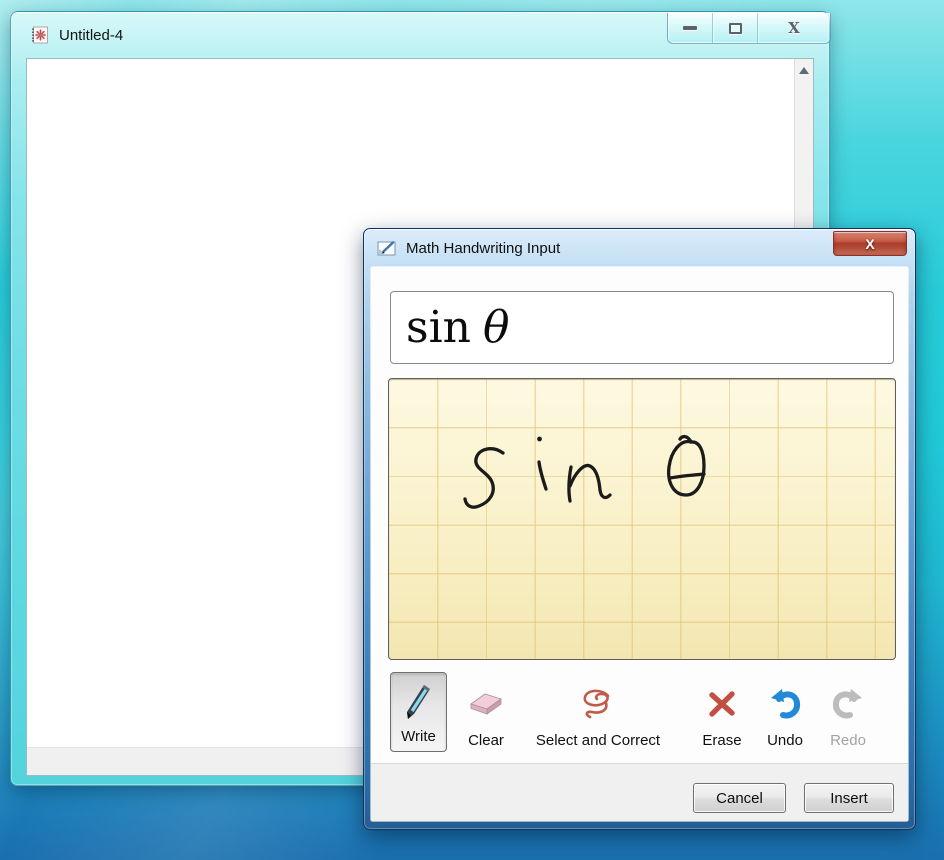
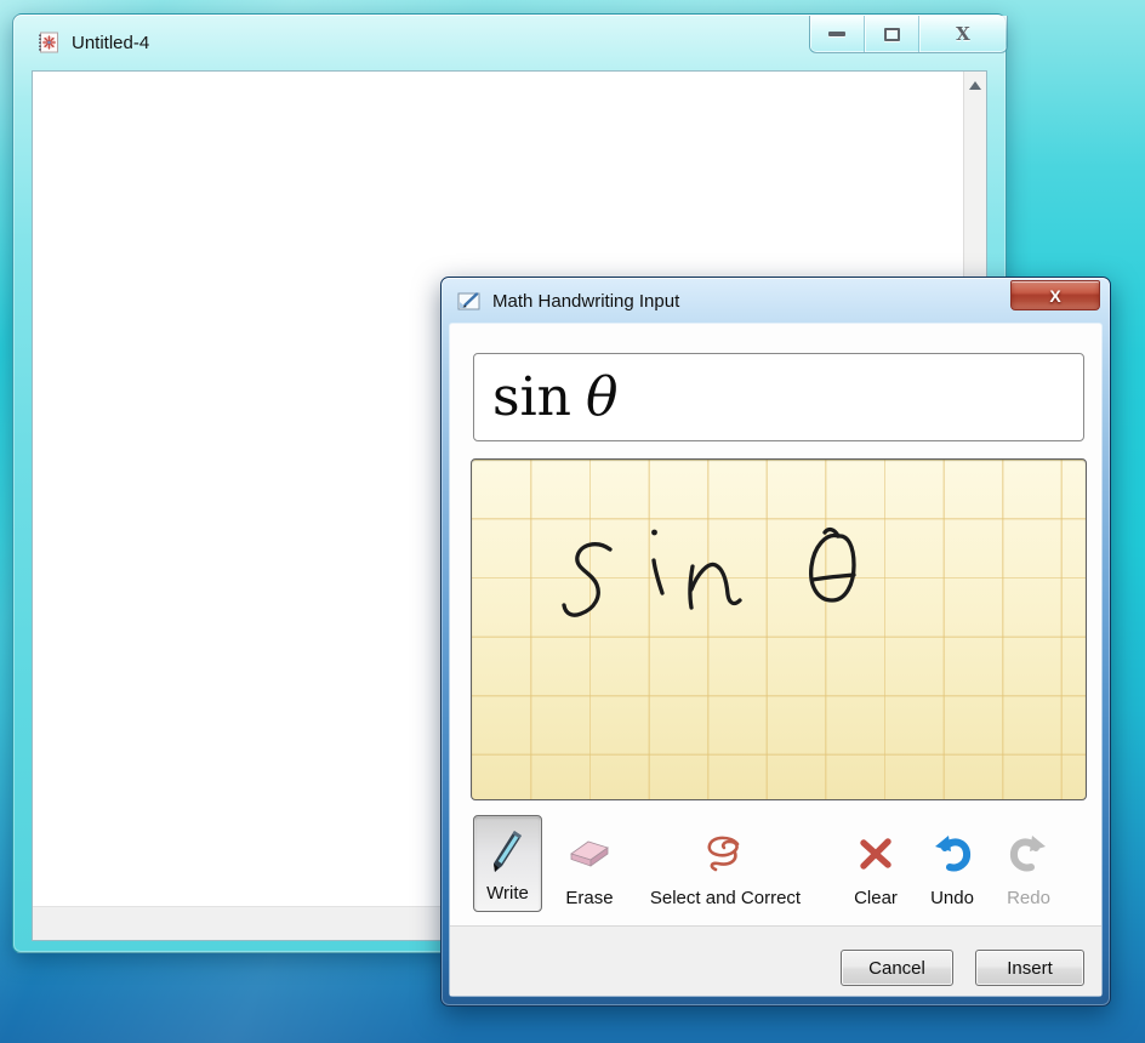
  Untitled-4
  X
  Math Handwriting Input
  X
  sin
  θ
  Write
- Clear
+ Erase
  Select and Correct
- Erase
+ Clear
  Undo
  Redo
  Cancel
  Insert
